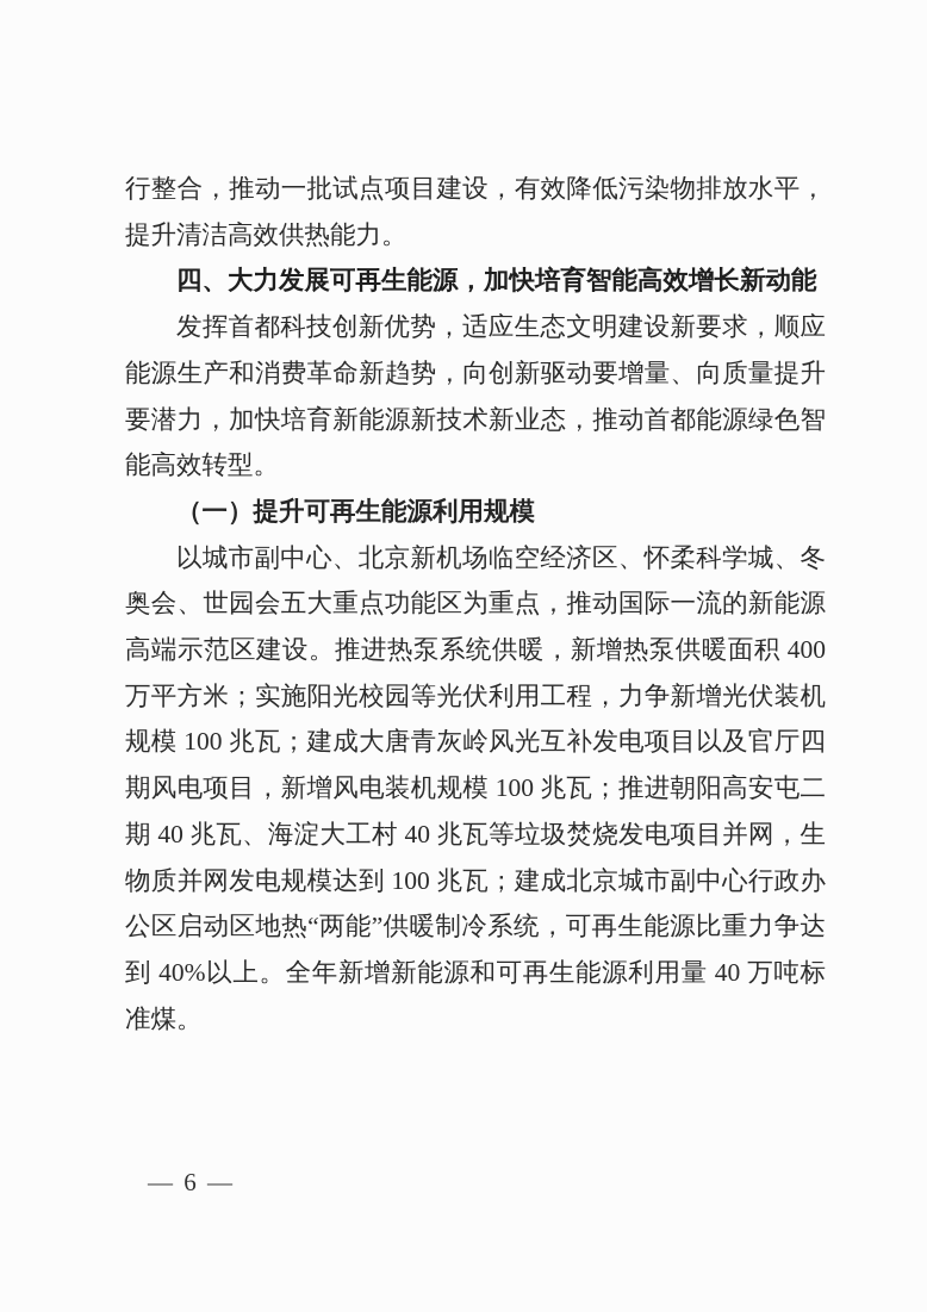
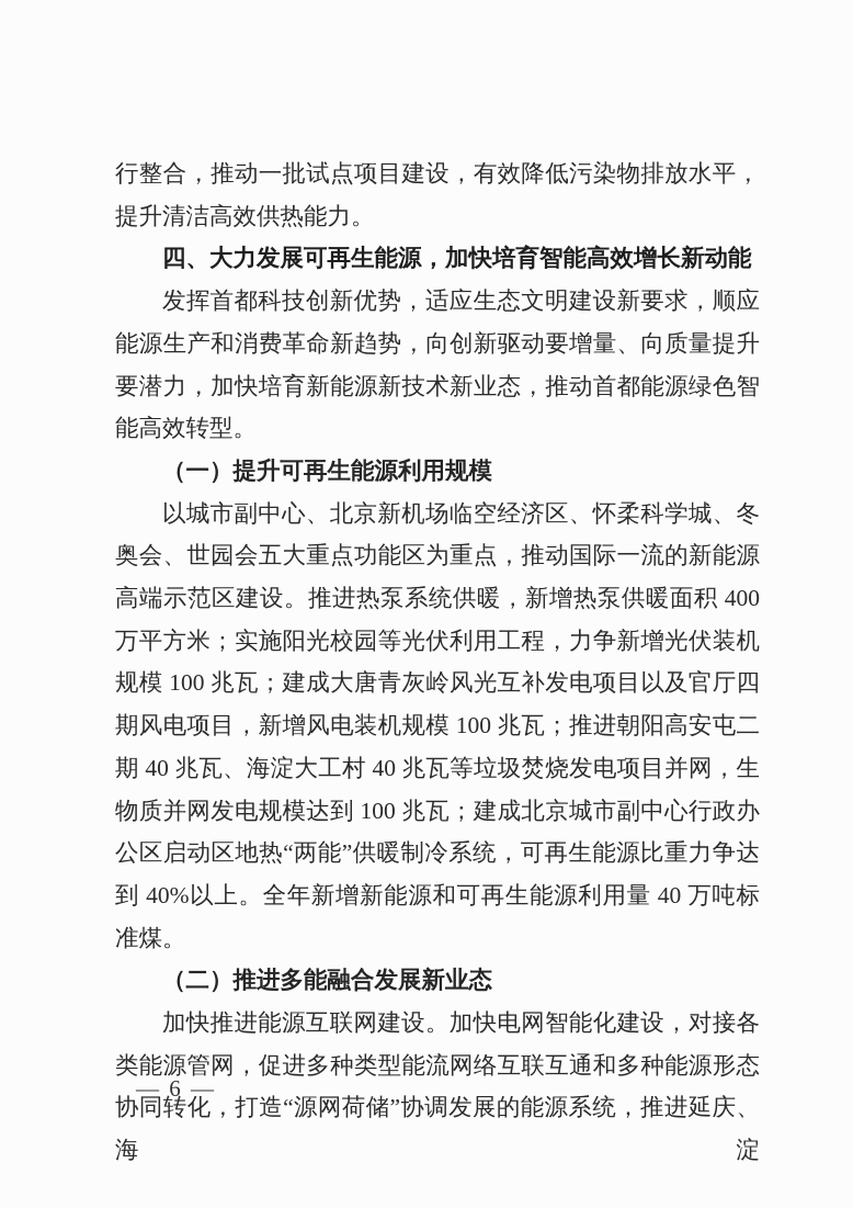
  行整合，推动一批试点项目建设，有效降低污染物排放水平，提升清洁高效供热能力。
  四、大力发展可再生能源，加快培育智能高效增长新动能
  发挥首都科技创新优势，适应生态文明建设新要求，顺应能源生产和消费革命新趋势，向创新驱动要增量、向质量提升要潜力，加快培育新能源新技术新业态，推动首都能源绿色智能高效转型。
  （一）提升可再生能源利用规模
  以城市副中心、北京新机场临空经济区、怀柔科学城、冬奥会、世园会五大重点功能区为重点，推动国际一流的新能源高端示范区建设。推进热泵系统供暖，新增热泵供暖面积 400 万平方米；实施阳光校园等光伏利用工程，力争新增光伏装机规模 100 兆瓦；建成大唐青灰岭风光互补发电项目以及官厅四期风电项目，新增风电装机规模 100 兆瓦；推进朝阳高安屯二期 40 兆瓦、海淀大工村 40 兆瓦等垃圾焚烧发电项目并网，生物质并网发电规模达到 100 兆瓦；建成北京城市副中心行政办公区启动区地热“两能”供暖制冷系统，可再生能源比重力争达到 40%以上。全年新增新能源和可再生能源利用量 40 万吨标准煤。
+ （二）推进多能融合发展新业态
+ 加快推进能源互联网建设。加快电网智能化建设，对接各类能源管网，促进多种类型能流网络互联互通和多种能源形态协同转化，打造“源网荷储”协调发展的能源系统，推进延庆、海淀
  — 6 —
